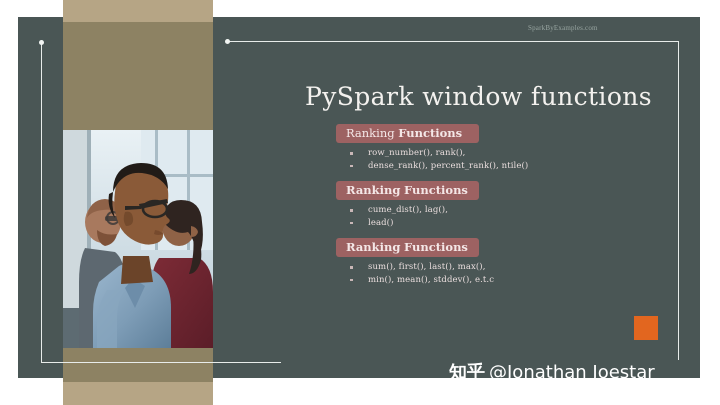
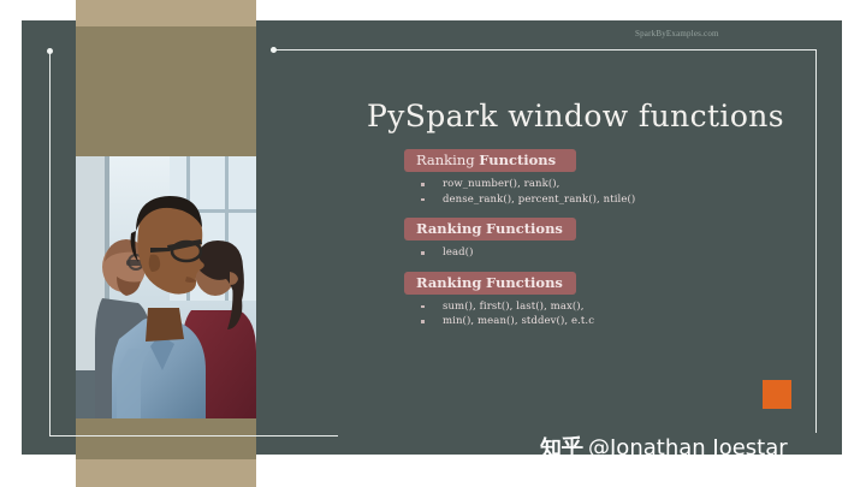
  SparkByExamples.com
  PySpark window functions
  Ranking Functions
  row_number(), rank(),
  dense_rank(), percent_rank(), ntile()
  Ranking Functions
- cume_dist(), lag(),
  lead()
  Ranking Functions
  sum(), first(), last(), max(),
  min(), mean(), stddev(), e.t.c
  知乎 @Jonathan Joestar
